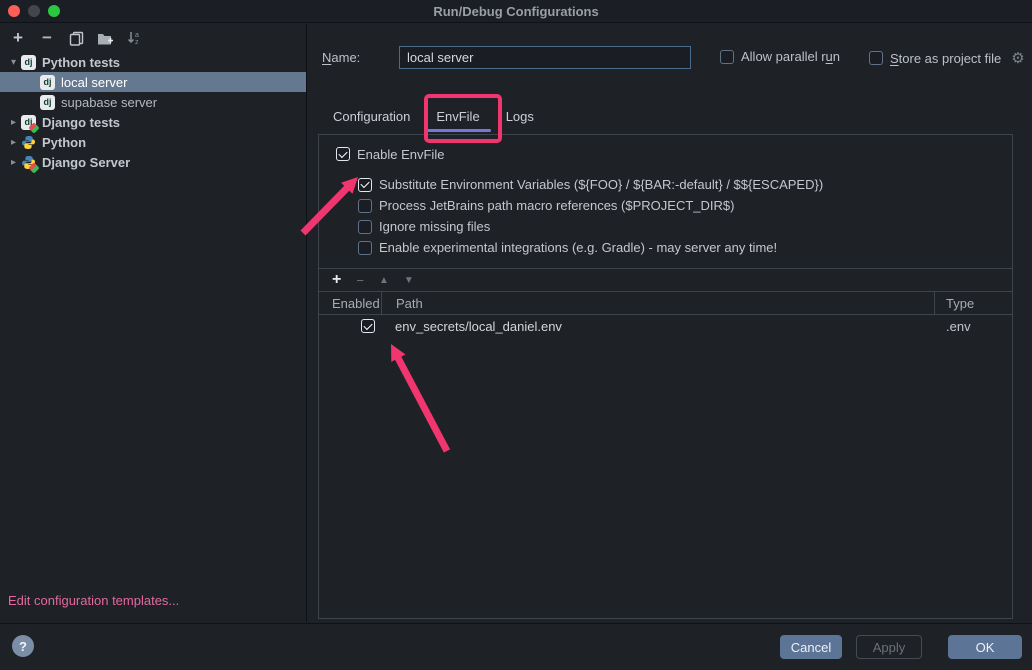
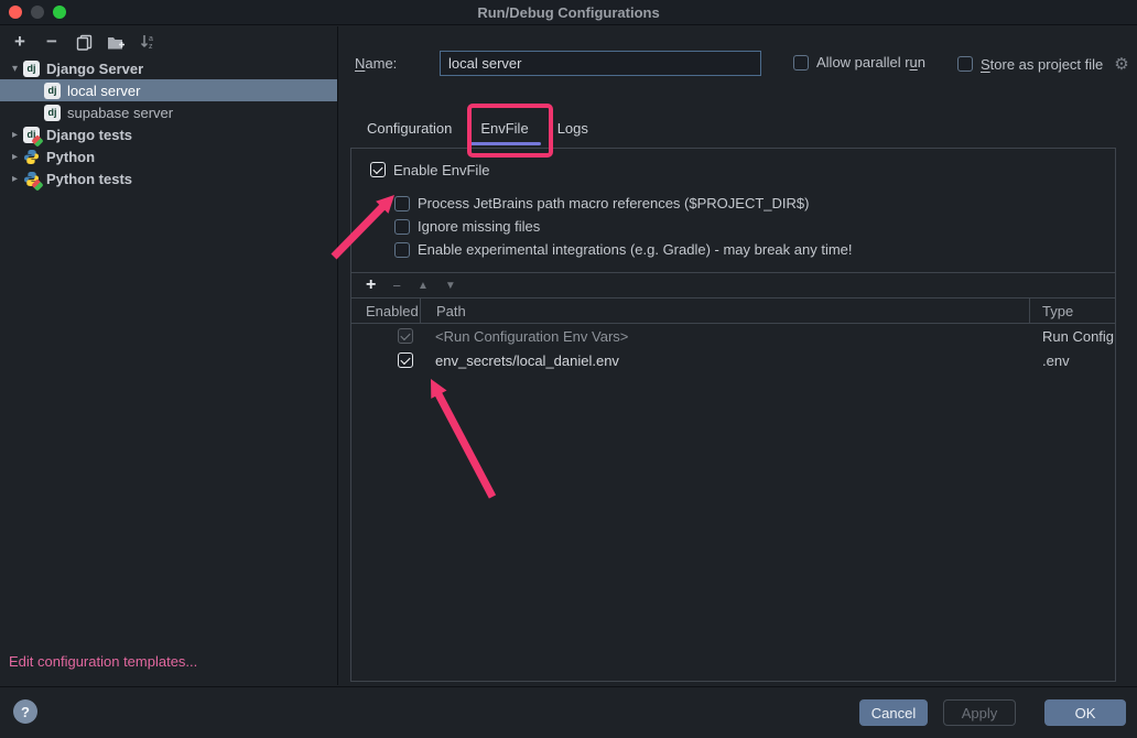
  Run/Debug Configurations
  +
  −
  ▾
  dj
- Python tests
+ Django Server
  dj
  local server
  dj
  supabase server
  ▸
  dj
  Django tests
  ▸
  Python
  ▸
- Django Server
+ Python tests
  Edit configuration templates...
  Name:
  local server
  Allow parallel run
  Store as project file
  ⚙
  Configuration
  EnvFile
  Logs
  Enable EnvFile
- Substitute Environment Variables (${FOO} / ${BAR:-default} / $${ESCAPED})
  Process JetBrains path macro references ($PROJECT_DIR$)
  Ignore missing files
- Enable experimental integrations (e.g. Gradle) - may server any time!
+ Enable experimental integrations (e.g. Gradle) - may break any time!
  +
  −
  ▲
  ▼
  Enabled
  Path
  Type
+ <Run Configuration Env Vars>
+ Run Config
  env_secrets/local_daniel.env
  .env
  ?
  Cancel
  Apply
  OK
